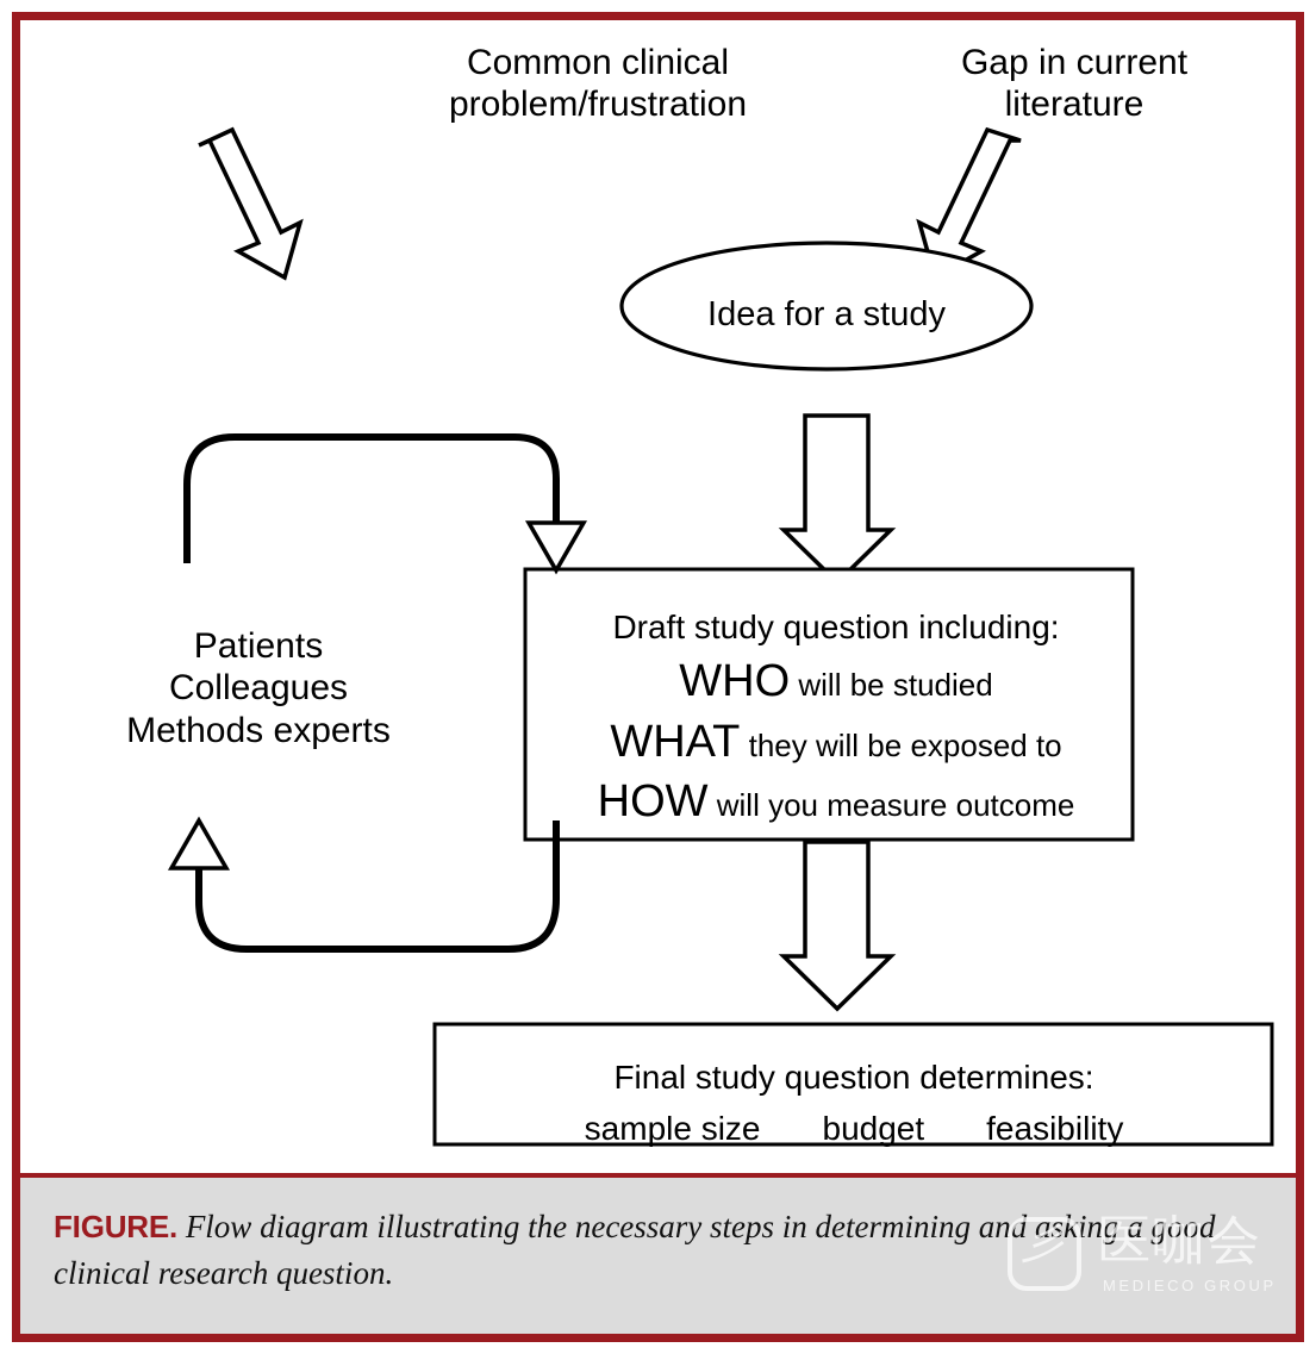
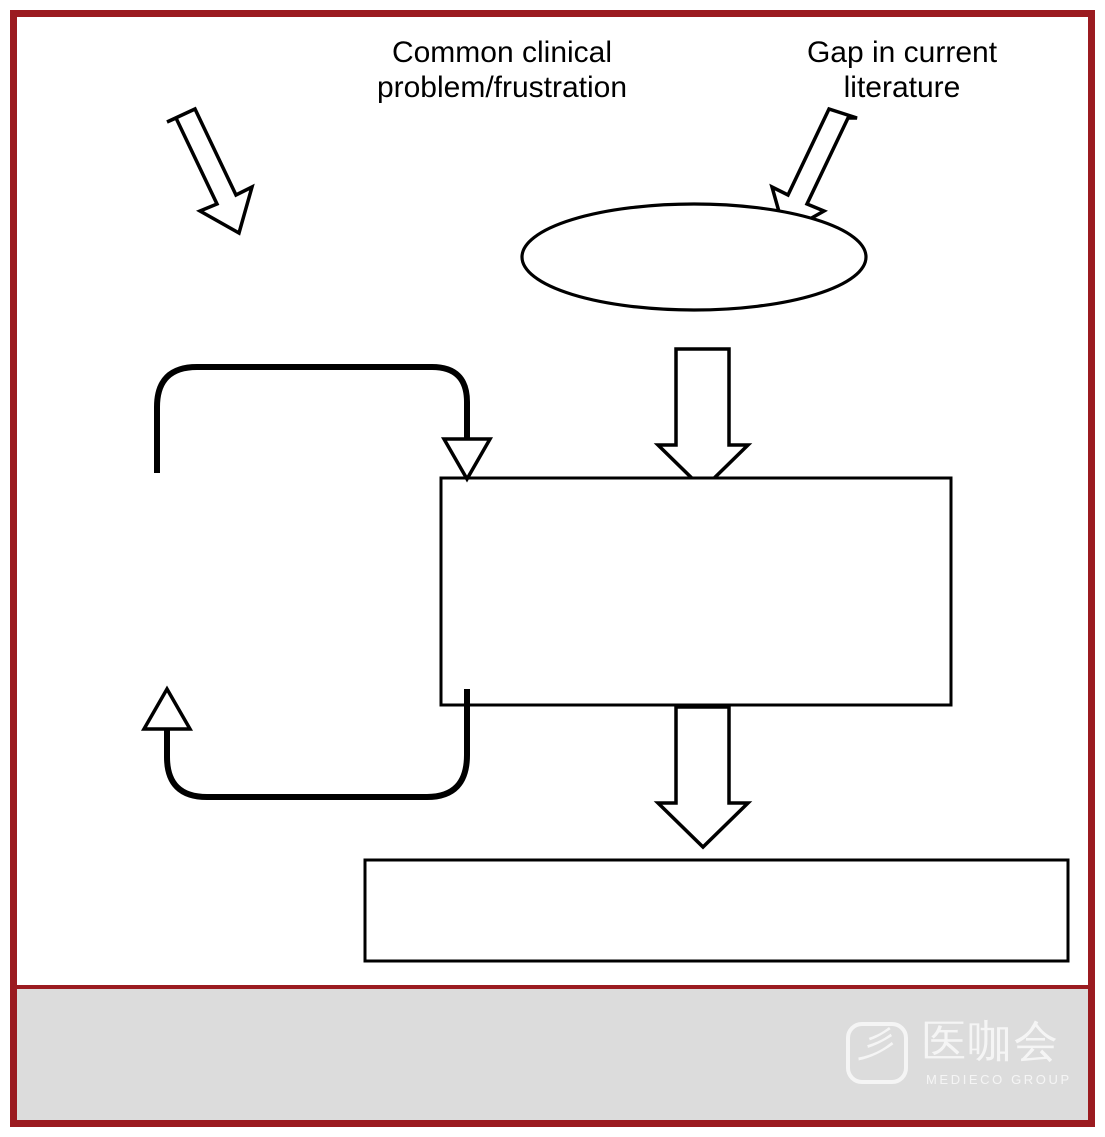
  Common clinical
  problem/frustration
  Gap in current
  literature
- Idea for a study
- Patients
- Colleagues
- Methods experts
- Draft study question including:
- WHO will be studied
- WHAT they will be exposed to
- HOW will you measure outcome
- Final study question determines:
- sample size budget feasibility
- FIGURE. Flow diagram illustrating the necessary steps in determining and asking a good clinical research question.
  彡
  医咖会
  MEDIECO GROUP
